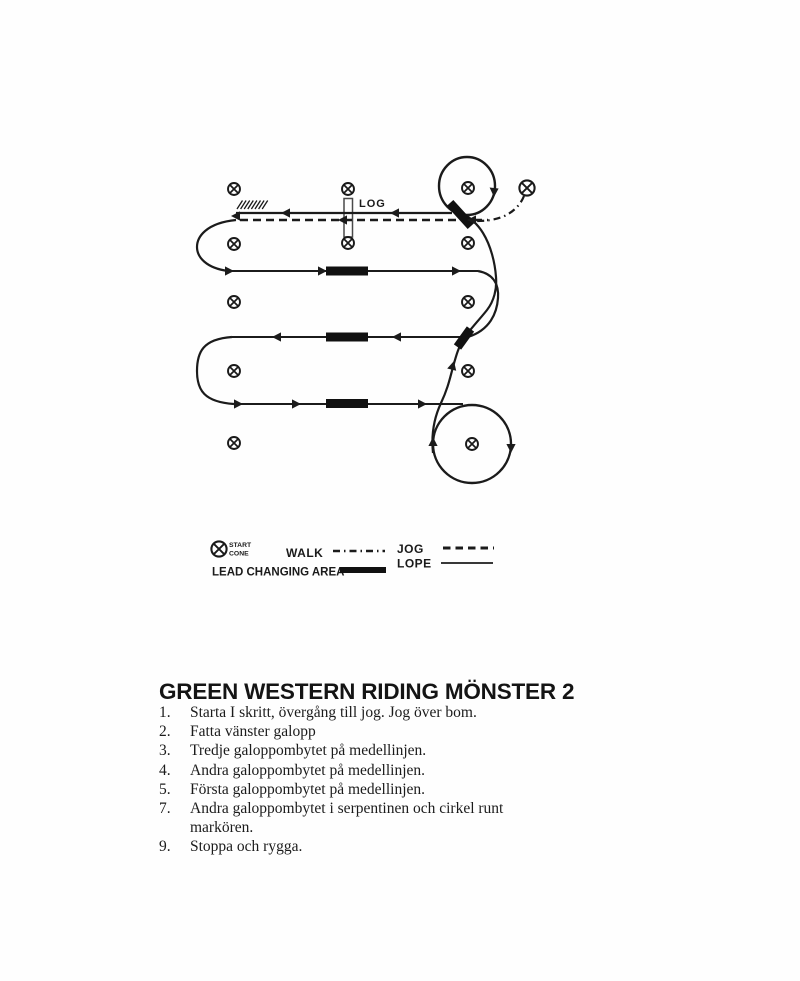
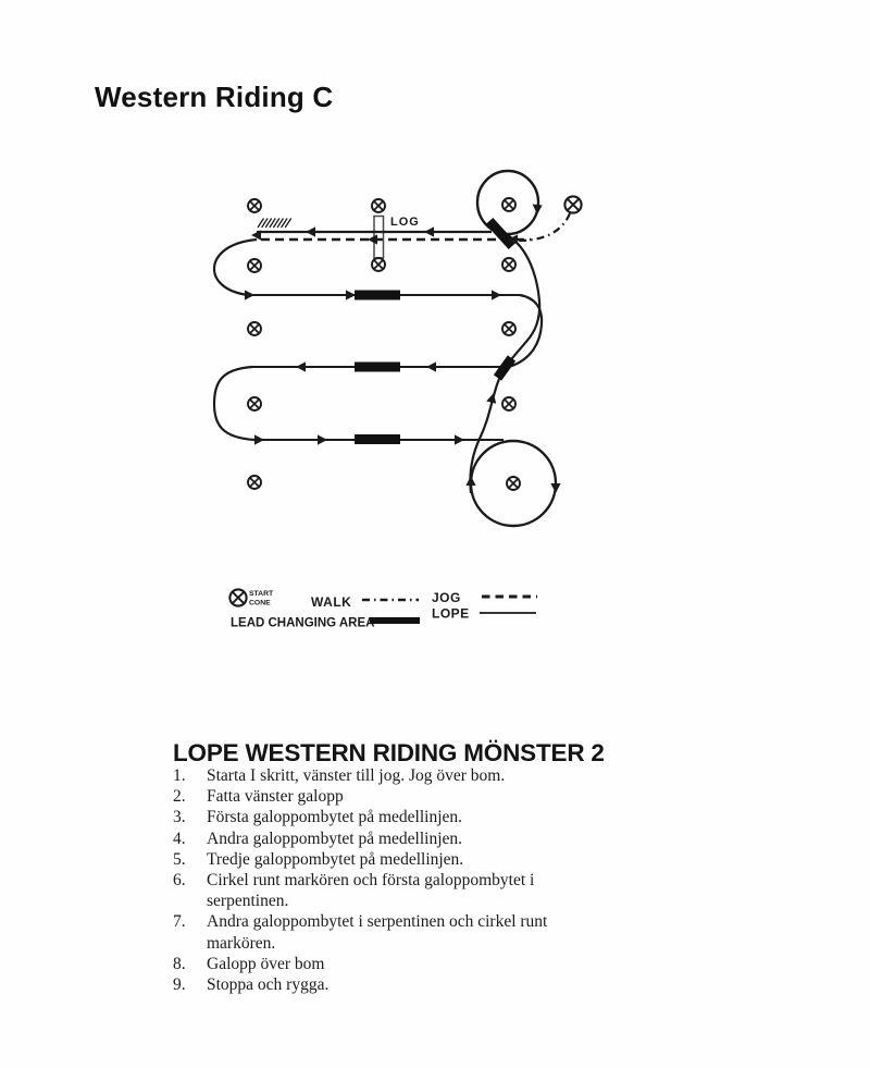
+ Western Riding C
  LOG
  WALK
  JOG
  LEAD CHANGING ARE
  LOPE
- GREEN WESTERN RIDING MÖNSTER 2
+ LOPE WESTERN RIDING MÖNSTER 2
  1.
- Starta I skritt, övergång till jog. Jog över bom.
+ Starta I skritt, vänster till jog. Jog över bom.
  2.
  Fatta vänster galopp
  3.
- Tredje galoppombytet på medellinjen.
+ Första galoppombytet på medellinjen.
  4.
  Andra galoppombytet på medellinjen.
  5.
- Första galoppombytet på medellinjen.
+ Tredje galoppombytet på medellinjen.
+ 6.
+ Cirkel runt markören och första galoppombytet i serpentinen.
  7.
  Andra galoppombytet i serpentinen och cirkel runt markören.
+ 8.
+ Galopp över bom
  9.
  Stoppa och rygga.
